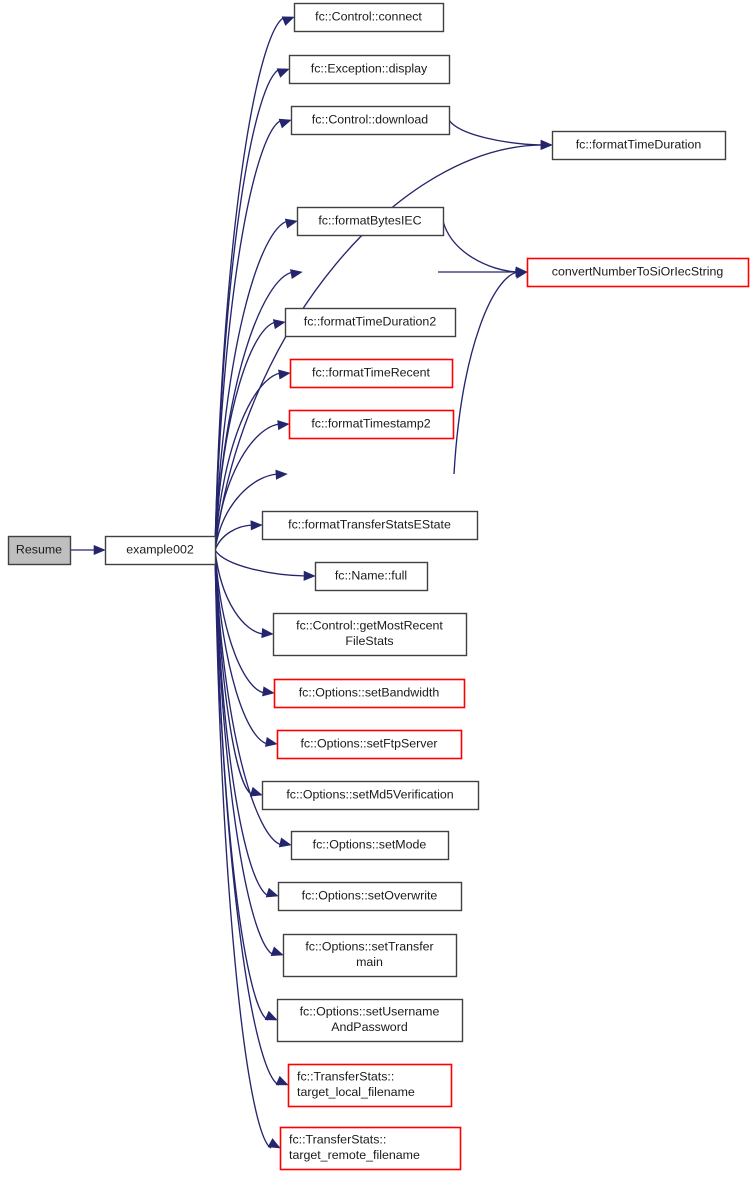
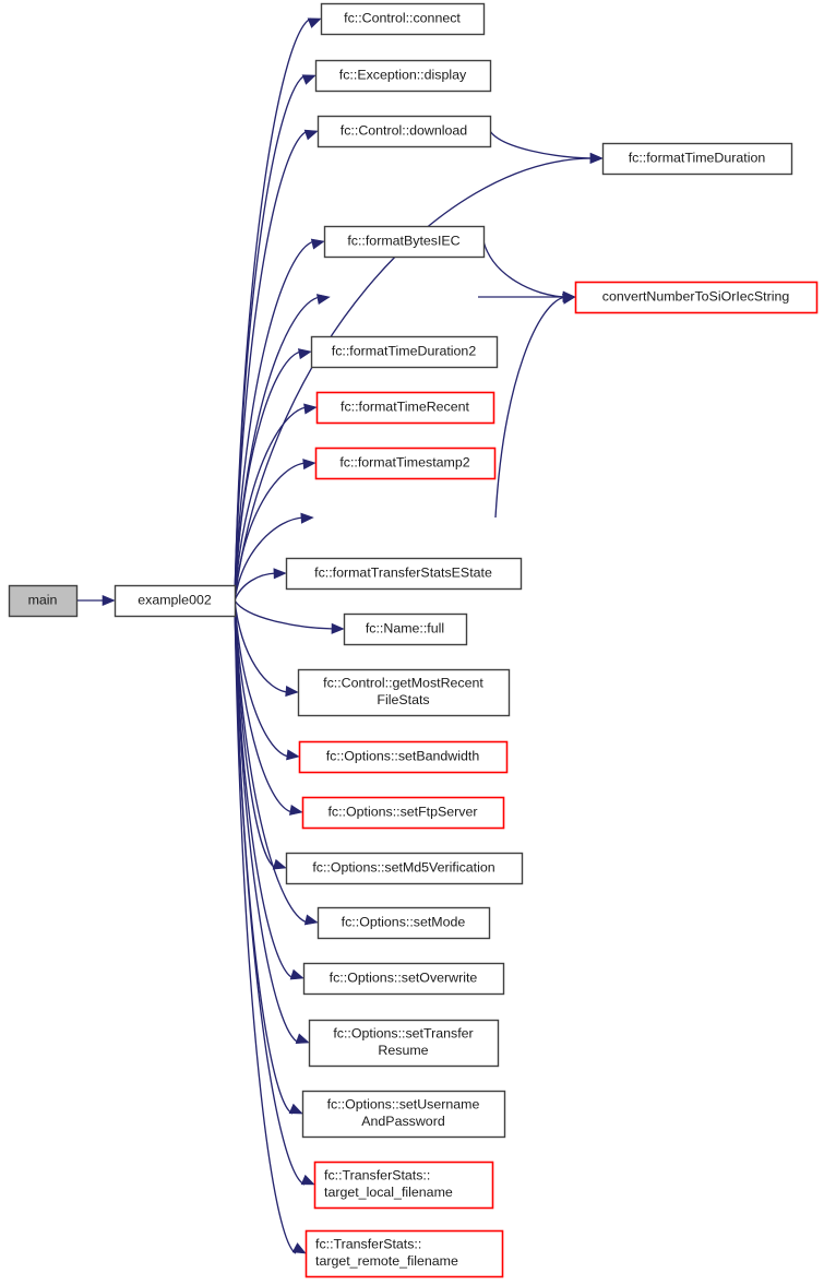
- Resume
+ main
  example002
  fc::Control::connect
  fc::Exception::display
  fc::Control::download
  fc::formatTimeDuration
  fc::formatBytesIEC
  convertNumberToSiOrIecString
  fc::formatTimeDuration2
  fc::formatTimeRecent
  fc::formatTimestamp2
  fc::formatTransferStatsEState
  fc::Name::full
  fc::Control::getMostRecent
  FileStats
  fc::Options::setBandwidth
  fc::Options::setFtpServer
  fc::Options::setMd5Verification
  fc::Options::setMode
  fc::Options::setOverwrite
  fc::Options::setTransfer
- main
+ Resume
  fc::Options::setUsername
  AndPassword
  fc::TransferStats::
  target_local_filename
  fc::TransferStats::
  target_remote_filename
